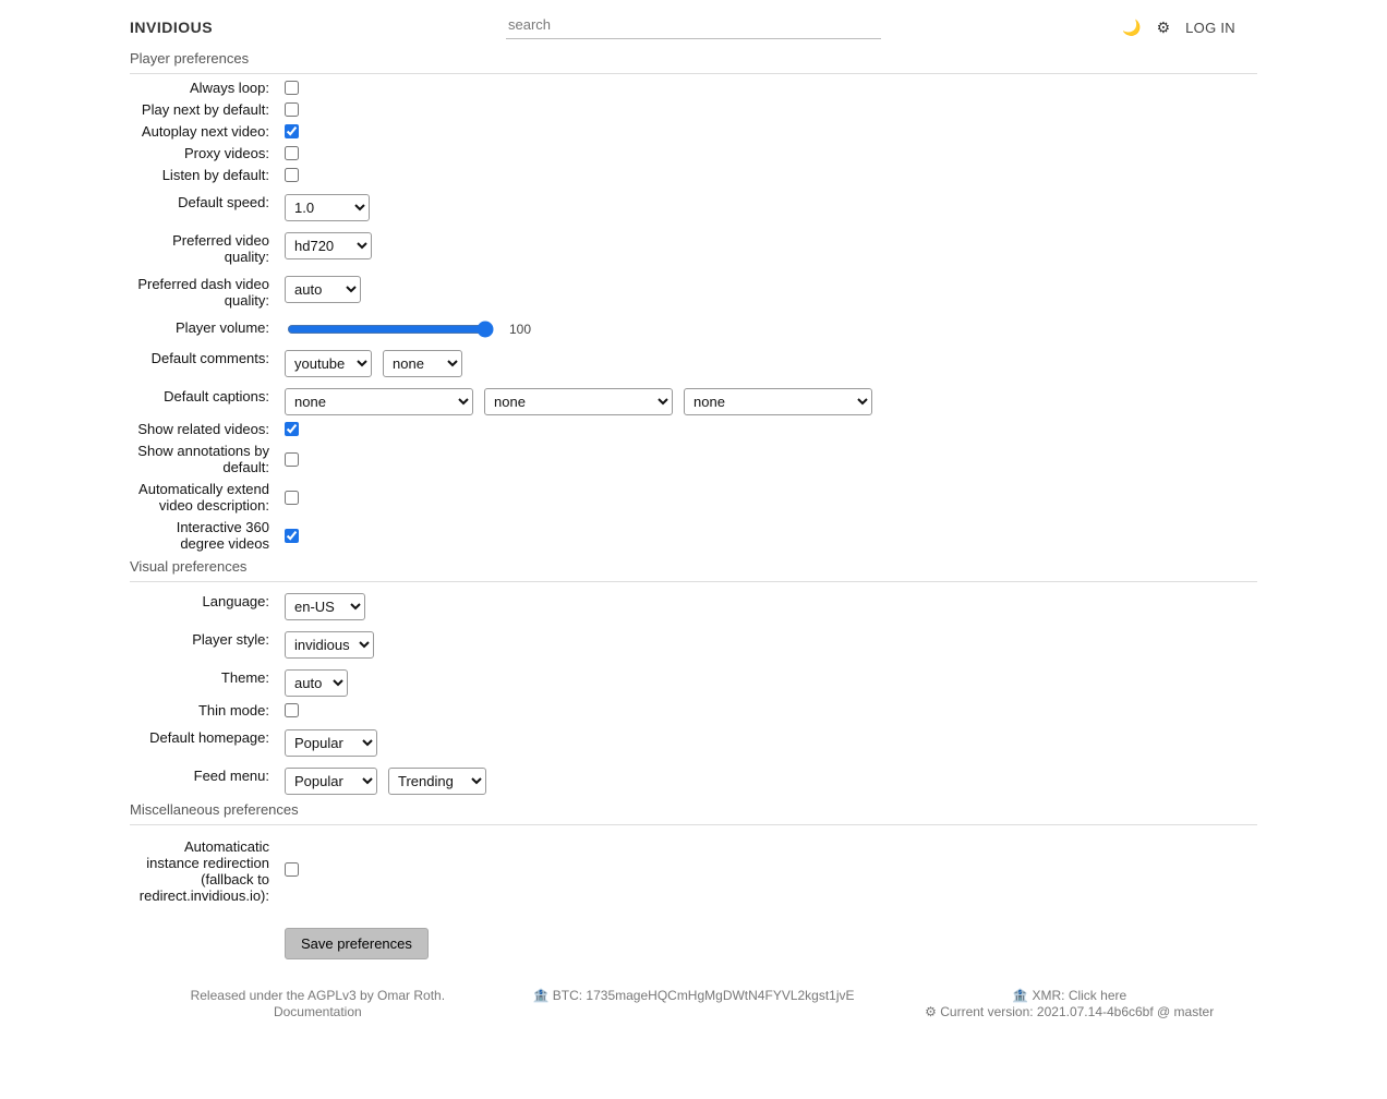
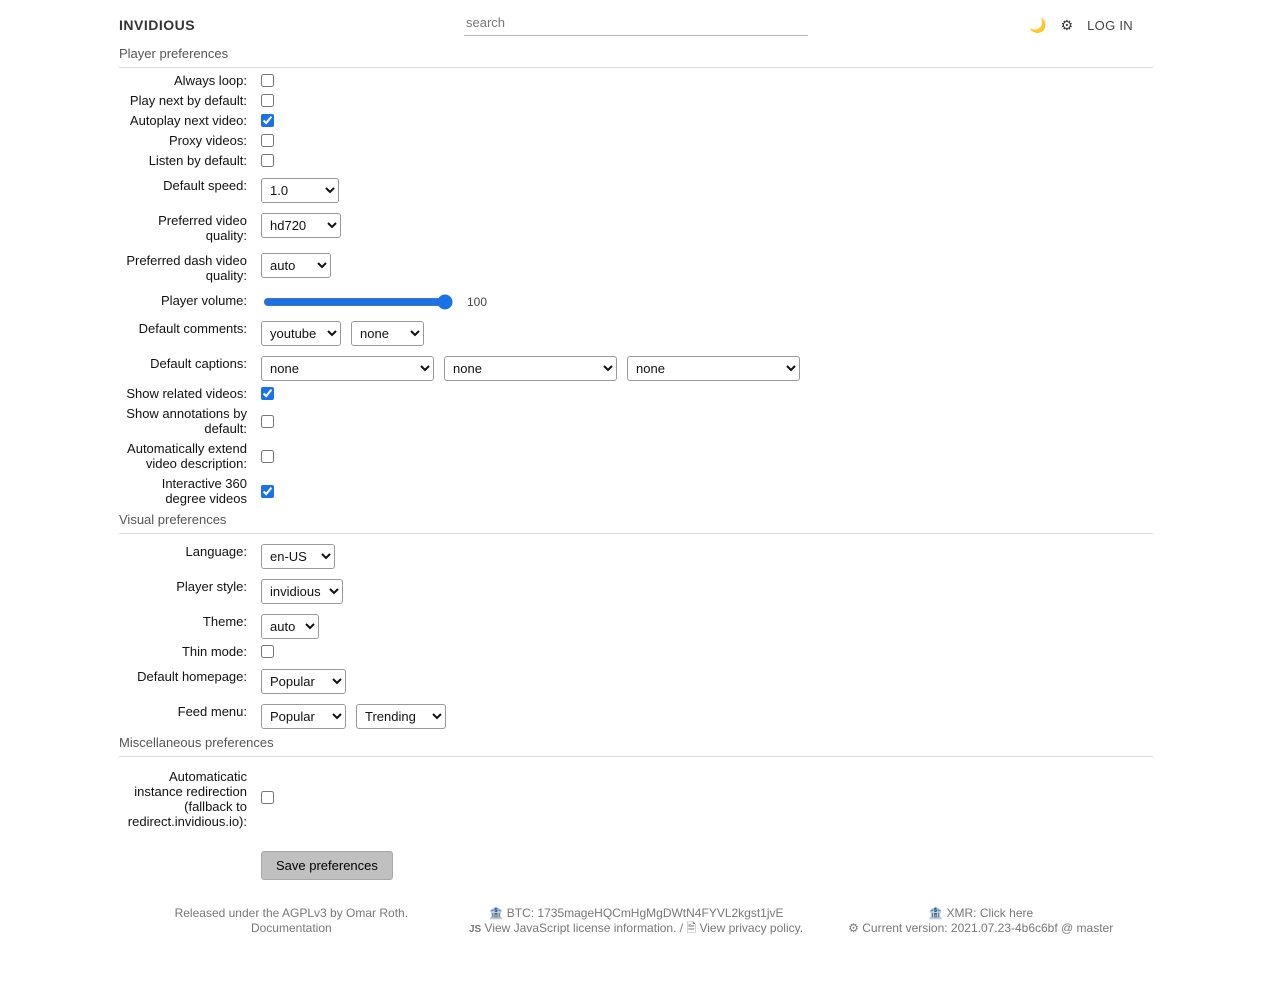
  INVIDIOUS
  search
  🌙
  ⚙
  LOG IN
  Player preferences
  Always loop:
  Play next by default:
  Autoplay next video:
  Proxy videos:
  Listen by default:
  Default speed:
  1.0
  Preferred video quality:
  hd720
  Preferred dash video quality:
  auto
  Player volume:
  100
  Default comments:
  youtube
  none
  Default captions:
  none
  none
  none
  Show related videos:
  Show annotations by default:
  Automatically extend video description:
  Interactive 360 degree videos
  Visual preferences
  Language:
  en-US
  Player style:
  invidious
  Theme:
  auto
  Thin mode:
  Default homepage:
  Popular
  Feed menu:
  Popular
  Trending
  Miscellaneous preferences
  Automaticatic instance redirection (fallback to redirect.invidious.io):
  Save preferences
  Released under the AGPLv3 by Omar Roth.
  Documentation
  🏦 BTC: 1735mageHQCmHgMgDWtN4FYVL2kgst1jvE
+ JS View JavaScript license information. / 🗎 View privacy policy.
  🏦 XMR: Click here
- ⚙ Current version: 2021.07.14-4b6c6bf @ master
+ ⚙ Current version: 2021.07.23-4b6c6bf @ master
